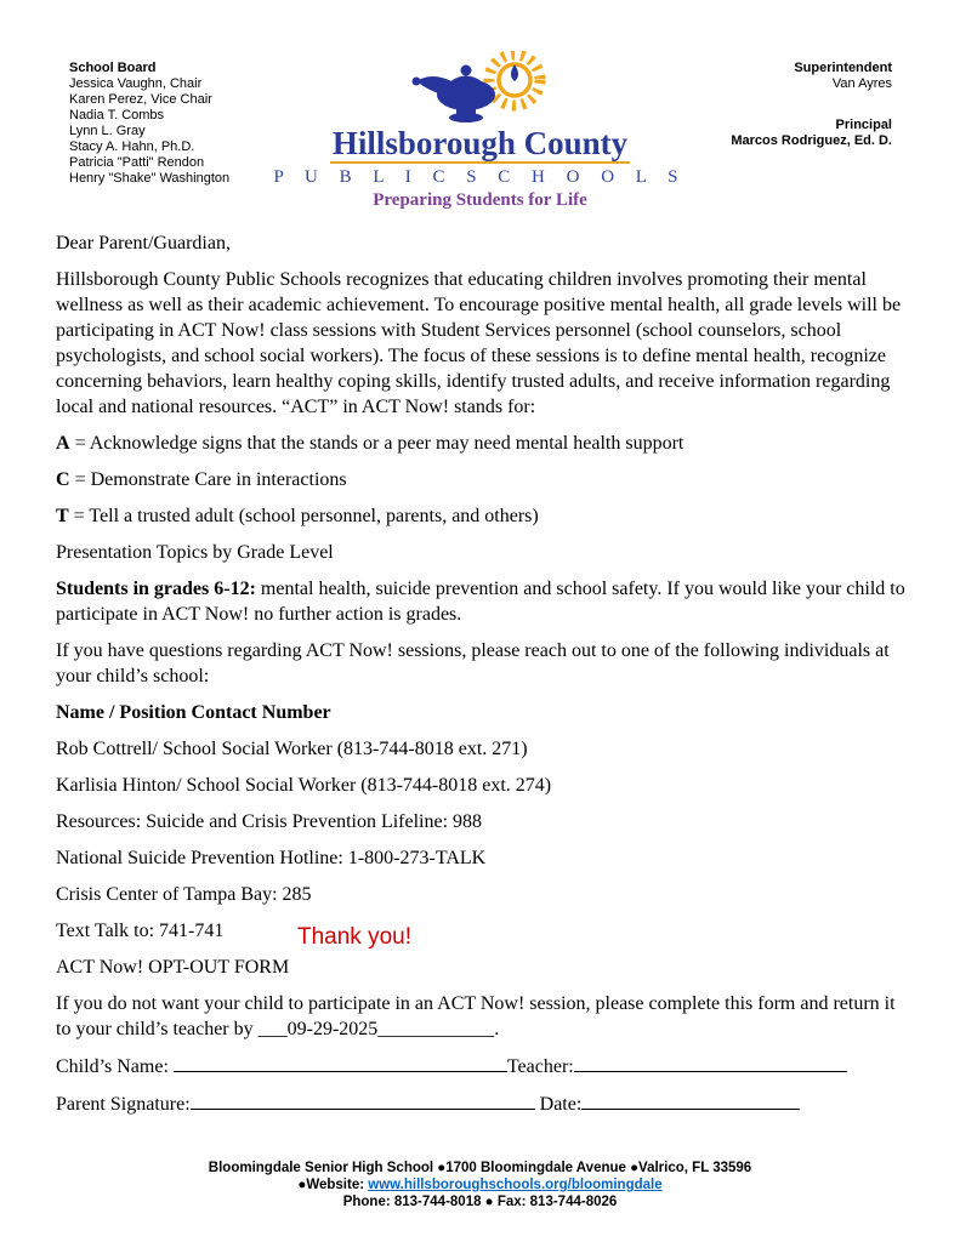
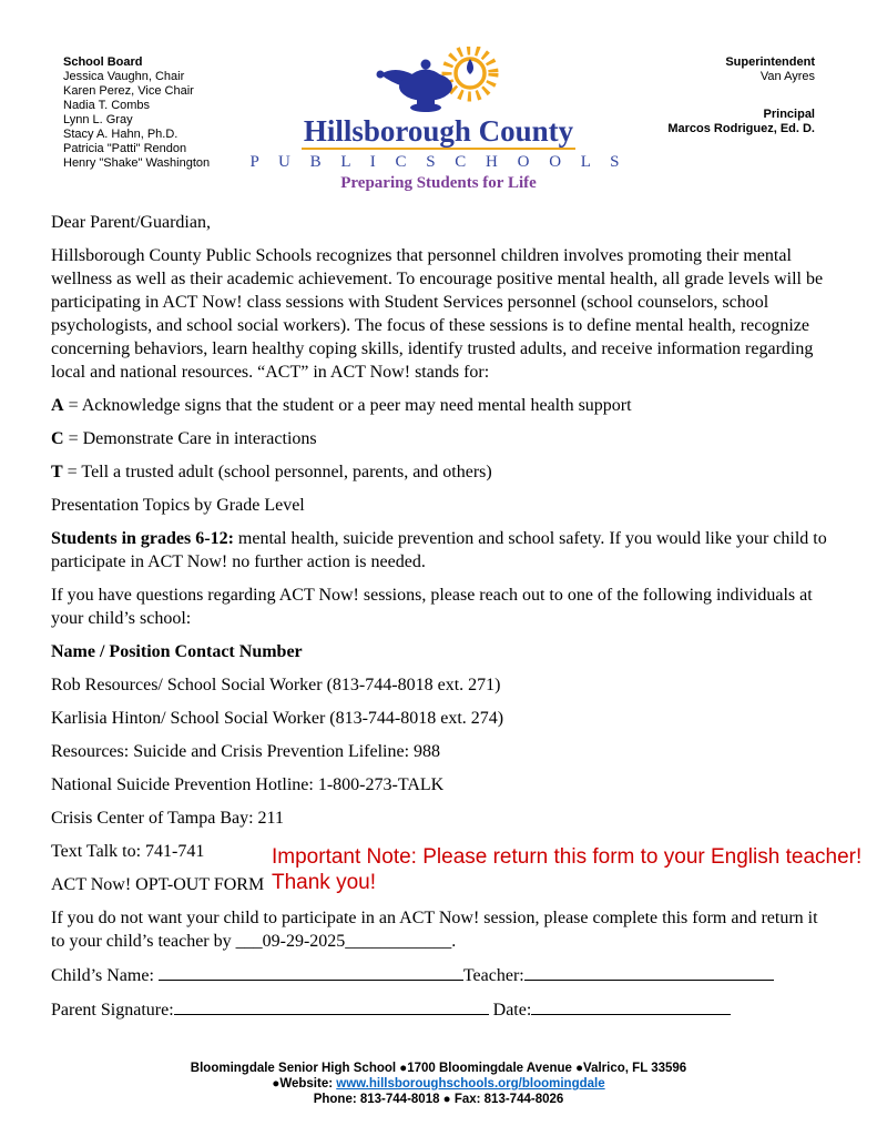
  School Board
  Jessica Vaughn, Chair
  Karen Perez, Vice Chair
  Nadia T. Combs
  Lynn L. Gray
  Stacy A. Hahn, Ph.D.
  Patricia "Patti" Rendon
  Henry "Shake" Washington
  Hillsborough County
  P U B L I C S C H O O L S
  Preparing Students for Life
  Superintendent
  Van Ayres
  Principal
  Marcos Rodriguez, Ed. D.
  Dear Parent/Guardian,
- Hillsborough County Public Schools recognizes that educating children involves promoting their mental wellness as well as their academic achievement. To encourage positive mental health, all grade levels will be participating in ACT Now! class sessions with Student Services personnel (school counselors, school psychologists, and school social workers). The focus of these sessions is to define mental health, recognize concerning behaviors, learn healthy coping skills, identify trusted adults, and receive information regarding local and national resources. “ACT” in ACT Now! stands for:
+ Hillsborough County Public Schools recognizes that personnel children involves promoting their mental wellness as well as their academic achievement. To encourage positive mental health, all grade levels will be participating in ACT Now! class sessions with Student Services personnel (school counselors, school psychologists, and school social workers). The focus of these sessions is to define mental health, recognize concerning behaviors, learn healthy coping skills, identify trusted adults, and receive information regarding local and national resources. “ACT” in ACT Now! stands for:
- A = Acknowledge signs that the stands or a peer may need mental health support
+ A = Acknowledge signs that the student or a peer may need mental health support
  C = Demonstrate Care in interactions
  T = Tell a trusted adult (school personnel, parents, and others)
  Presentation Topics by Grade Level
- Students in grades 6-12: mental health, suicide prevention and school safety. If you would like your child to participate in ACT Now! no further action is grades.
+ Students in grades 6-12: mental health, suicide prevention and school safety. If you would like your child to participate in ACT Now! no further action is needed.
  If you have questions regarding ACT Now! sessions, please reach out to one of the following individuals at your child’s school:
  Name / Position Contact Number
- Rob Cottrell/ School Social Worker (813-744-8018 ext. 271)
+ Rob Resources/ School Social Worker (813-744-8018 ext. 271)
  Karlisia Hinton/ School Social Worker (813-744-8018 ext. 274)
  Resources: Suicide and Crisis Prevention Lifeline: 988
  National Suicide Prevention Hotline: 1-800-273-TALK
- Crisis Center of Tampa Bay: 285
+ Crisis Center of Tampa Bay: 211
  Text Talk to: 741-741
  ACT Now! OPT-OUT FORM
  If you do not want your child to participate in an ACT Now! session, please complete this form and return it to your child’s teacher by ___09-29-2025____________.
  Child’s Name: Teacher:
  Parent Signature: Date:
+ Important Note: Please return this form to your English teacher!
  Thank you!
  Bloomingdale Senior High School ●1700 Bloomingdale Avenue ●Valrico, FL 33596
  ●Website: www.hillsboroughschools.org/bloomingdale
  Phone: 813-744-8018 ● Fax: 813-744-8026
